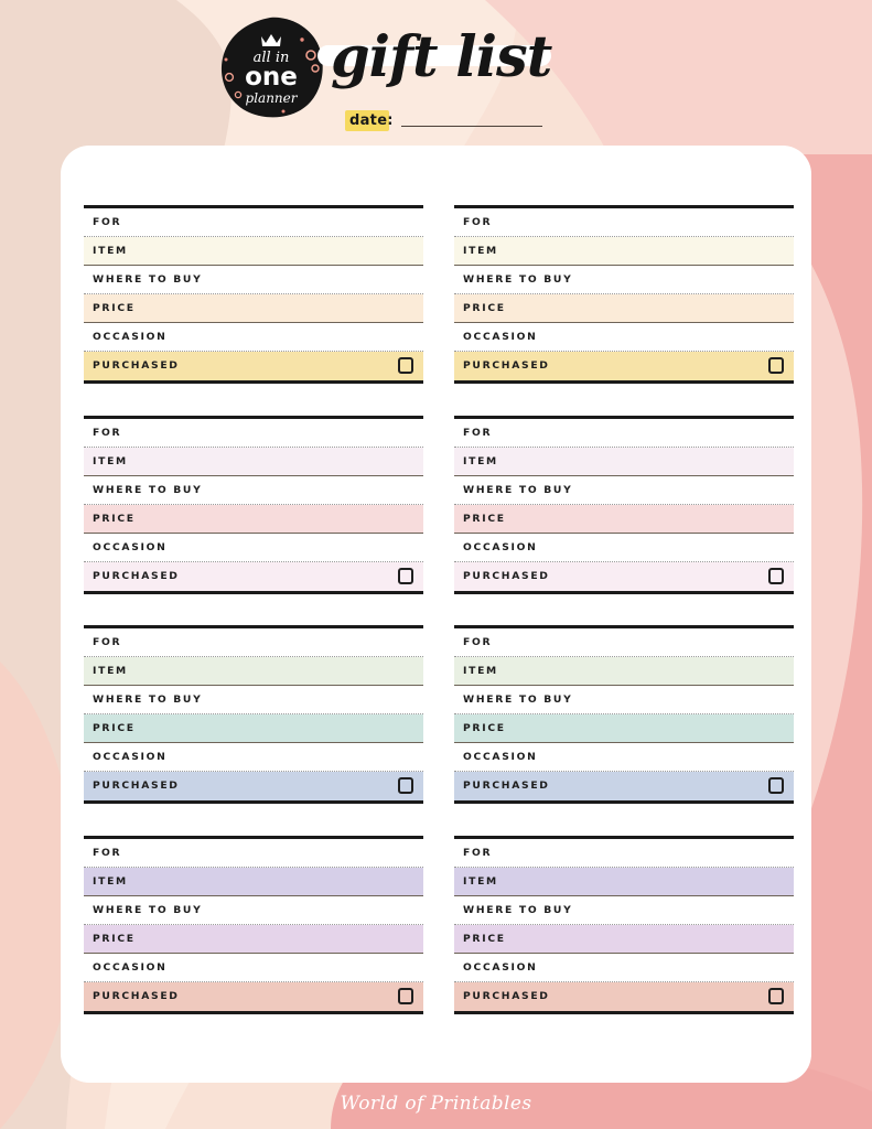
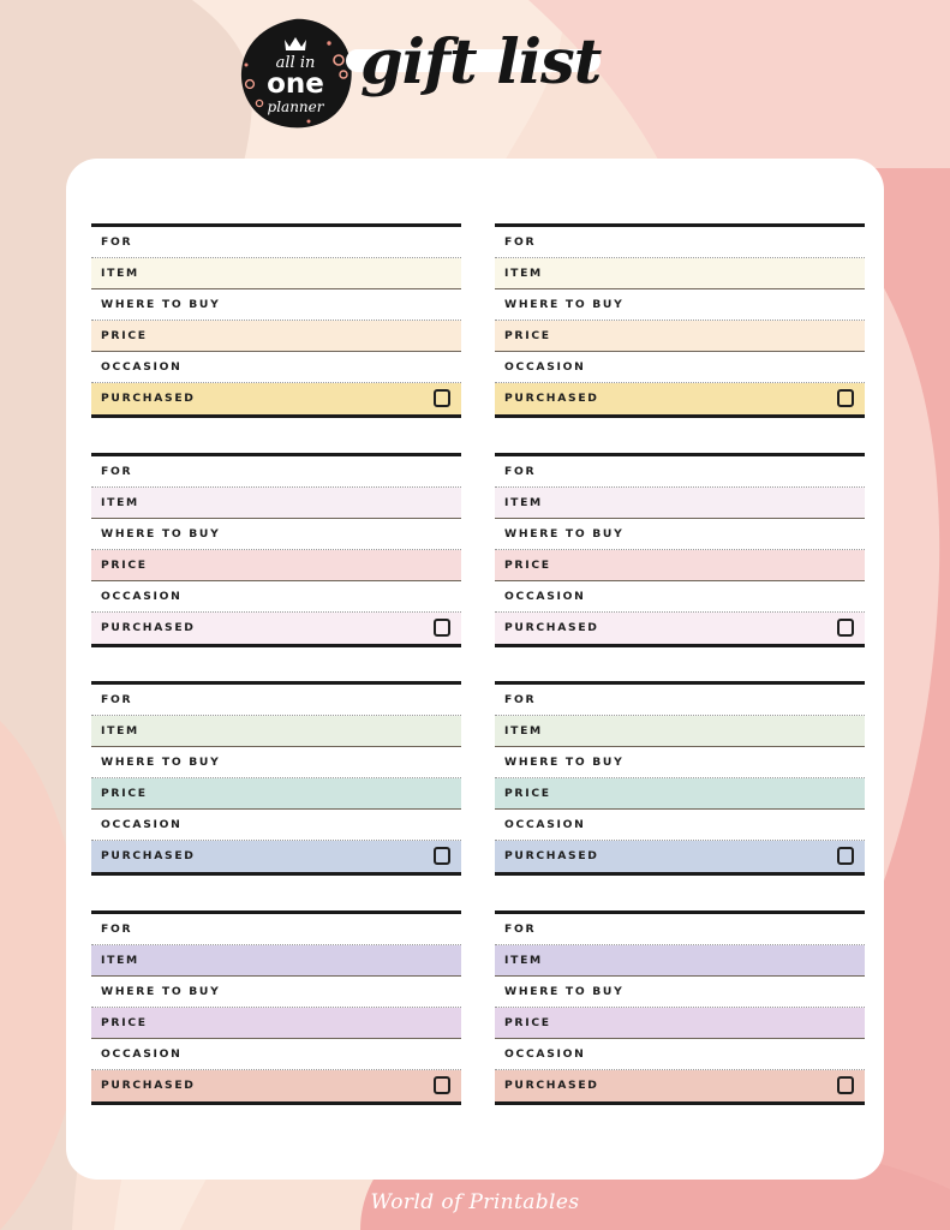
  all in
  one
  planner
  gift list
- date:
  FOR
  ITEM
  WHERE TO BUY
  PRICE
  OCCASION
  PURCHASED
  FOR
  ITEM
  WHERE TO BUY
  PRICE
  OCCASION
  PURCHASED
  FOR
  ITEM
  WHERE TO BUY
  PRICE
  OCCASION
  PURCHASED
  FOR
  ITEM
  WHERE TO BUY
  PRICE
  OCCASION
  PURCHASED
  FOR
  ITEM
  WHERE TO BUY
  PRICE
  OCCASION
  PURCHASED
  FOR
  ITEM
  WHERE TO BUY
  PRICE
  OCCASION
  PURCHASED
  FOR
  ITEM
  WHERE TO BUY
  PRICE
  OCCASION
  PURCHASED
  FOR
  ITEM
  WHERE TO BUY
  PRICE
  OCCASION
  PURCHASED
  World of Printables
  ♡
